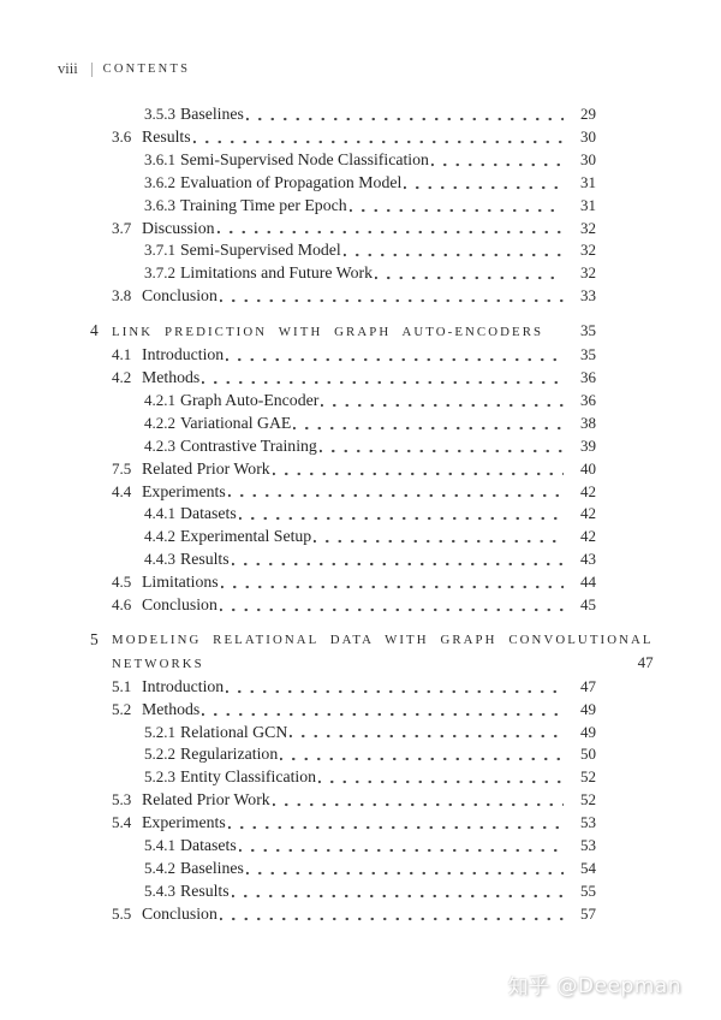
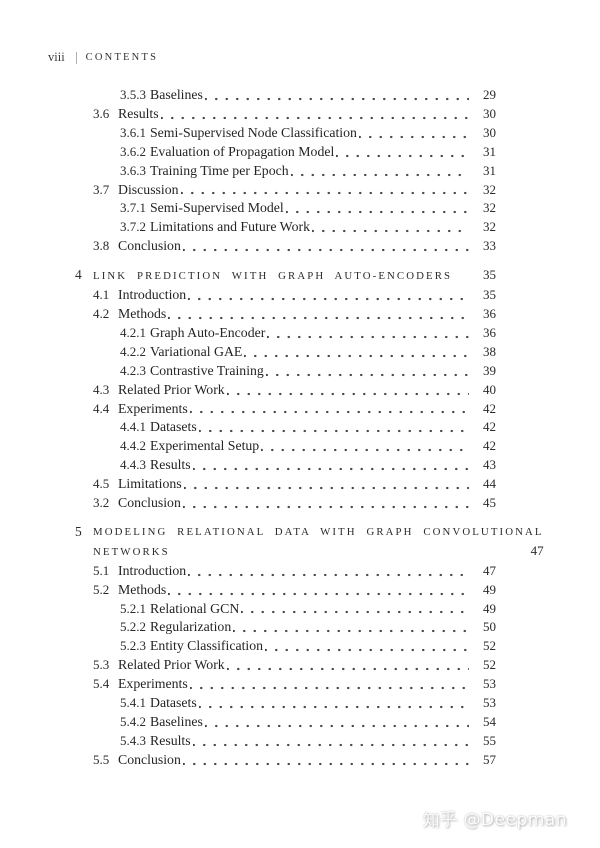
  viii
  CONTENTS
  3.5.3
  Baselines
  29
  3.6
  Results
  30
  3.6.1
  Semi-Supervised Node Classification
  30
  3.6.2
  Evaluation of Propagation Model
  31
  3.6.3
  Training Time per Epoch
  31
  3.7
  Discussion
  32
  3.7.1
  Semi-Supervised Model
  32
  3.7.2
  Limitations and Future Work
  32
  3.8
  Conclusion
  33
  4
  LINK PREDICTION WITH GRAPH AUTO-ENCODERS
  35
  4.1
  Introduction
  35
  4.2
  Methods
  36
  4.2.1
  Graph Auto-Encoder
  36
  4.2.2
  Variational GAE
  38
  4.2.3
  Contrastive Training
  39
- 7.5
+ 4.3
  Related Prior Work
  40
  4.4
  Experiments
  42
  4.4.1
  Datasets
  42
  4.4.2
  Experimental Setup
  42
  4.4.3
  Results
  43
  4.5
  Limitations
  44
- 4.6
+ 3.2
  Conclusion
  45
  5
  MODELING RELATIONAL DATA WITH GRAPH CONVOLUTIONAL
  NETWORKS
  47
  5.1
  Introduction
  47
  5.2
  Methods
  49
  5.2.1
  Relational GCN
  49
  5.2.2
  Regularization
  50
  5.2.3
  Entity Classification
  52
  5.3
  Related Prior Work
  52
  5.4
  Experiments
  53
  5.4.1
  Datasets
  53
  5.4.2
  Baselines
  54
  5.4.3
  Results
  55
  5.5
  Conclusion
  57
  知乎 @Deepman
